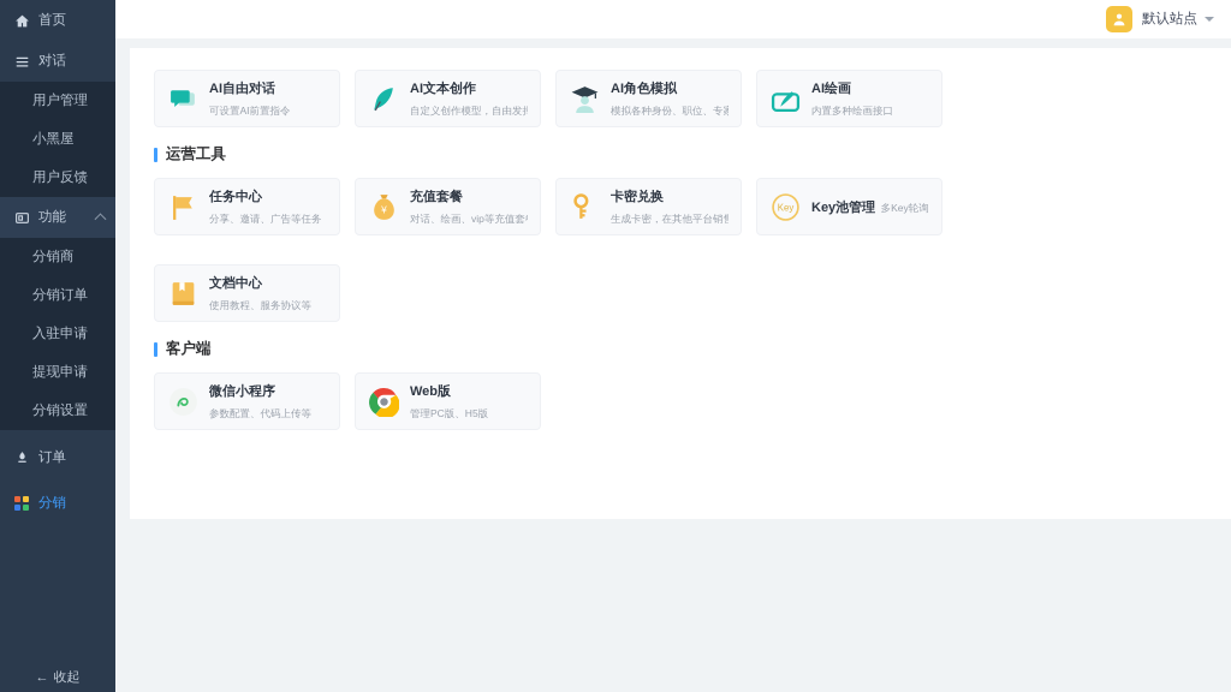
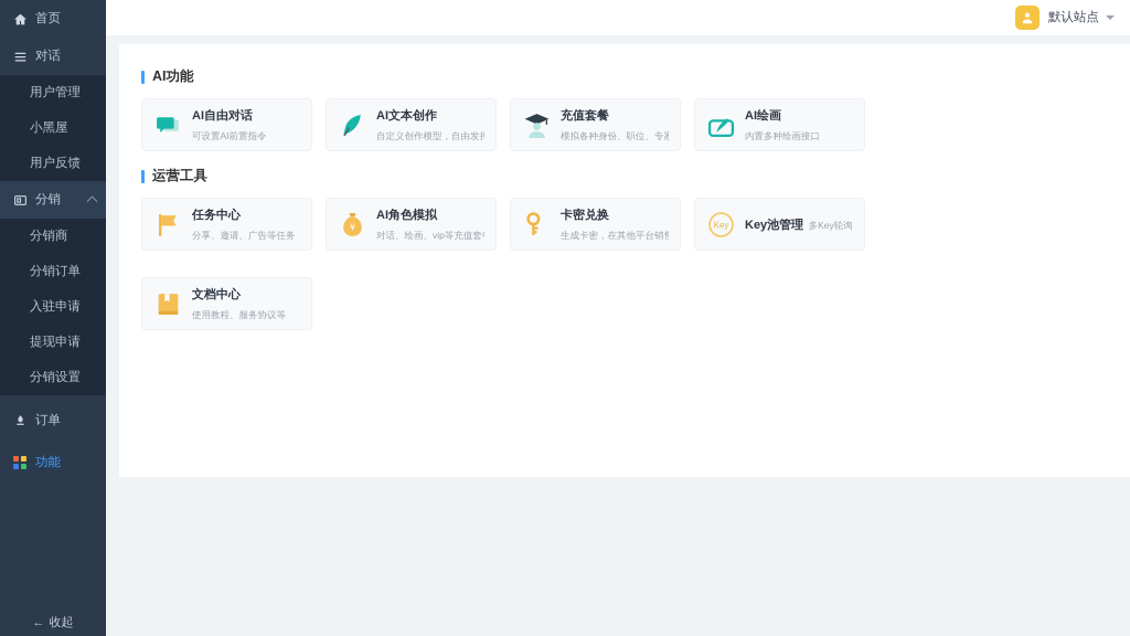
  首页
  对话
  用户管理
  小黑屋
  用户反馈
- 功能
+ 分销
  分销商
  分销订单
  入驻申请
  提现申请
  分销设置
  订单
- 分销
+ 功能
  ←
  收起
  默认站点
+ AI功能
  AI自由对话 可设置AI前置指令
  AI文本创作 自定义创作模型，自由发挥
- AI角色模拟 模拟各种身份、职位、专家
+ 充值套餐 模拟各种身份、职位、专家
  AI绘画 内置多种绘画接口
  运营工具
  任务中心 分享、邀请、广告等任务
  ¥
- 充值套餐 对话、绘画、vip等充值套
+ AI角色模拟 对话、绘画、vip等充值套
  卡密兑换 生成卡密，在其他平台销售
  Key
  Key池管理 多Key轮询
  文档中心 使用教程、服务协议等
- 客户端
- 微信小程序 参数配置、代码上传等
- Web版 管理PC版、H5版
